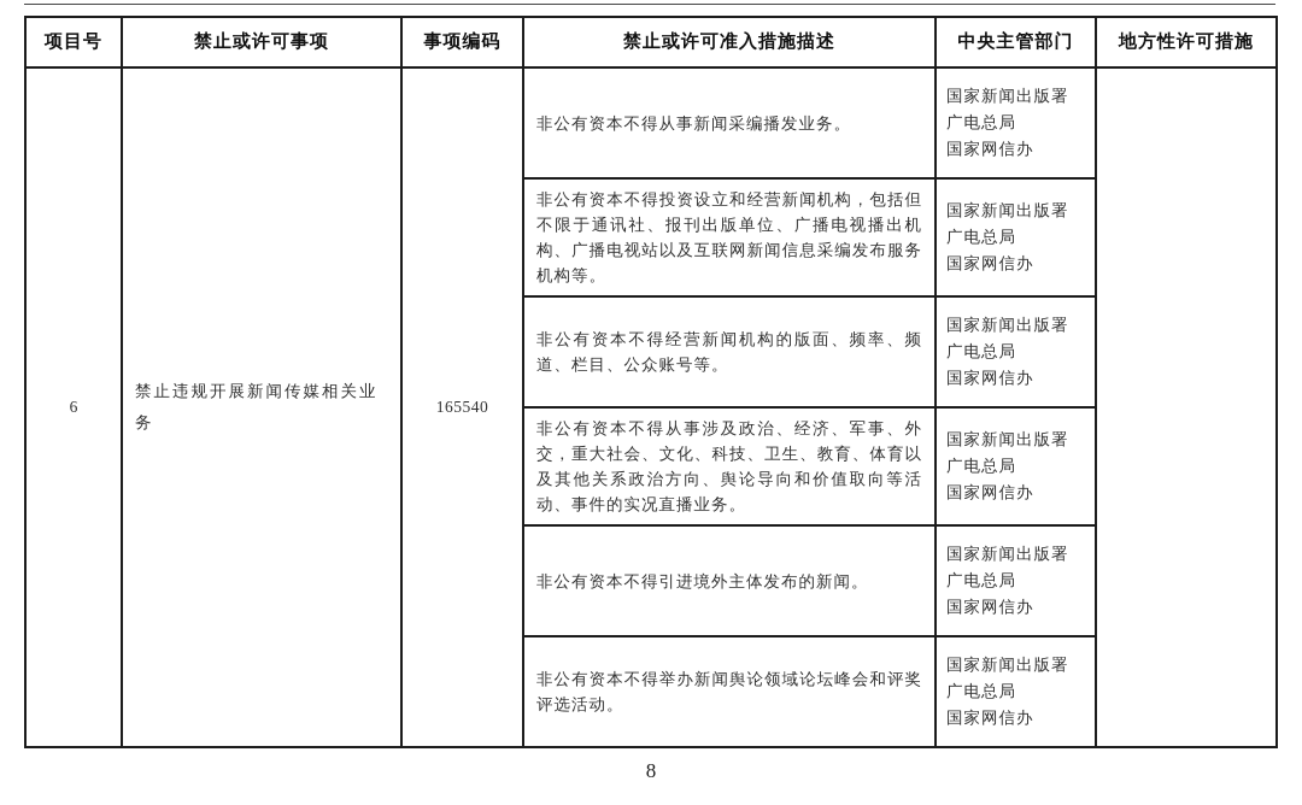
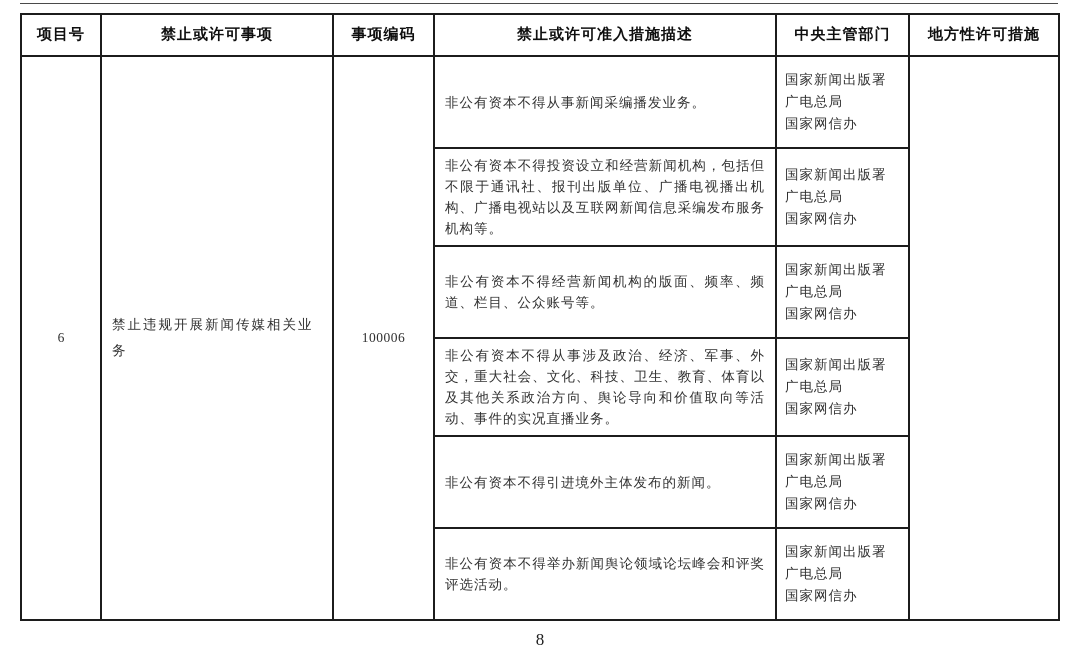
  项目号	禁止或许可事项	事项编码	禁止或许可准入措施描述	中央主管部门	地方性许可措施
- 6	禁止违规开展新闻传媒相关业务	165540	非公有资本不得从事新闻采编播发业务。	国家新闻出版署 广电总局 国家网信办
+ 6	禁止违规开展新闻传媒相关业务	100006	非公有资本不得从事新闻采编播发业务。	国家新闻出版署 广电总局 国家网信办
  非公有资本不得投资设立和经营新闻机构，包括但不限于通讯社、报刊出版单位、广播电视播出机构、广播电视站以及互联网新闻信息采编发布服务机构等。	国家新闻出版署 广电总局 国家网信办
  非公有资本不得经营新闻机构的版面、频率、频道、栏目、公众账号等。	国家新闻出版署 广电总局 国家网信办
  非公有资本不得从事涉及政治、经济、军事、外交，重大社会、文化、科技、卫生、教育、体育以及其他关系政治方向、舆论导向和价值取向等活动、事件的实况直播业务。	国家新闻出版署 广电总局 国家网信办
  非公有资本不得引进境外主体发布的新闻。	国家新闻出版署 广电总局 国家网信办
  非公有资本不得举办新闻舆论领域论坛峰会和评奖评选活动。	国家新闻出版署 广电总局 国家网信办
  8
